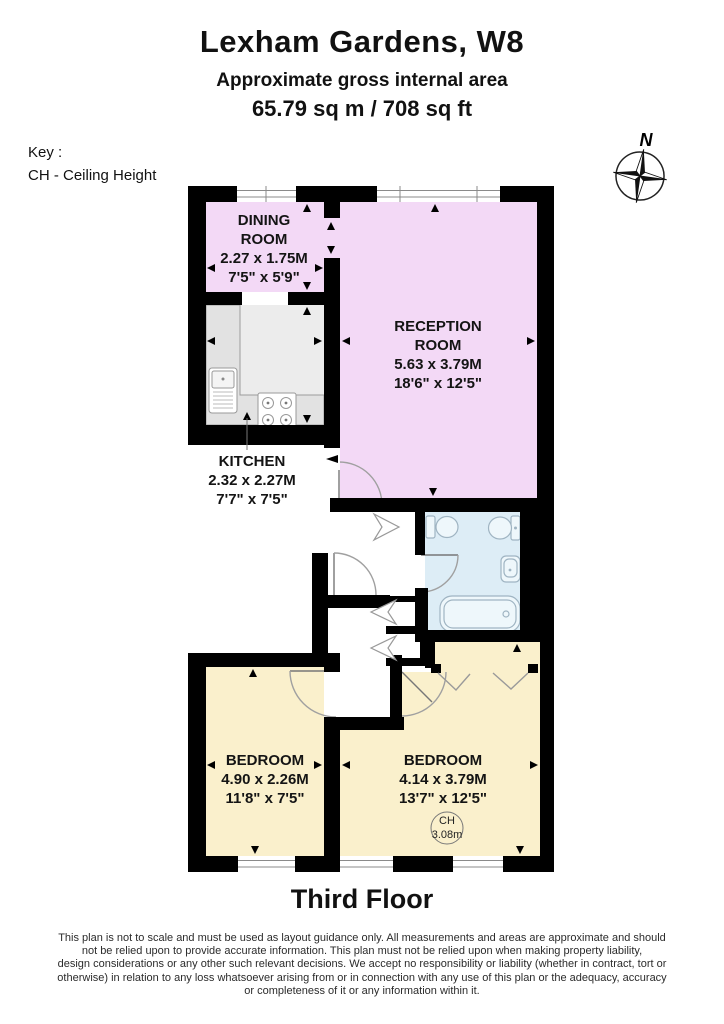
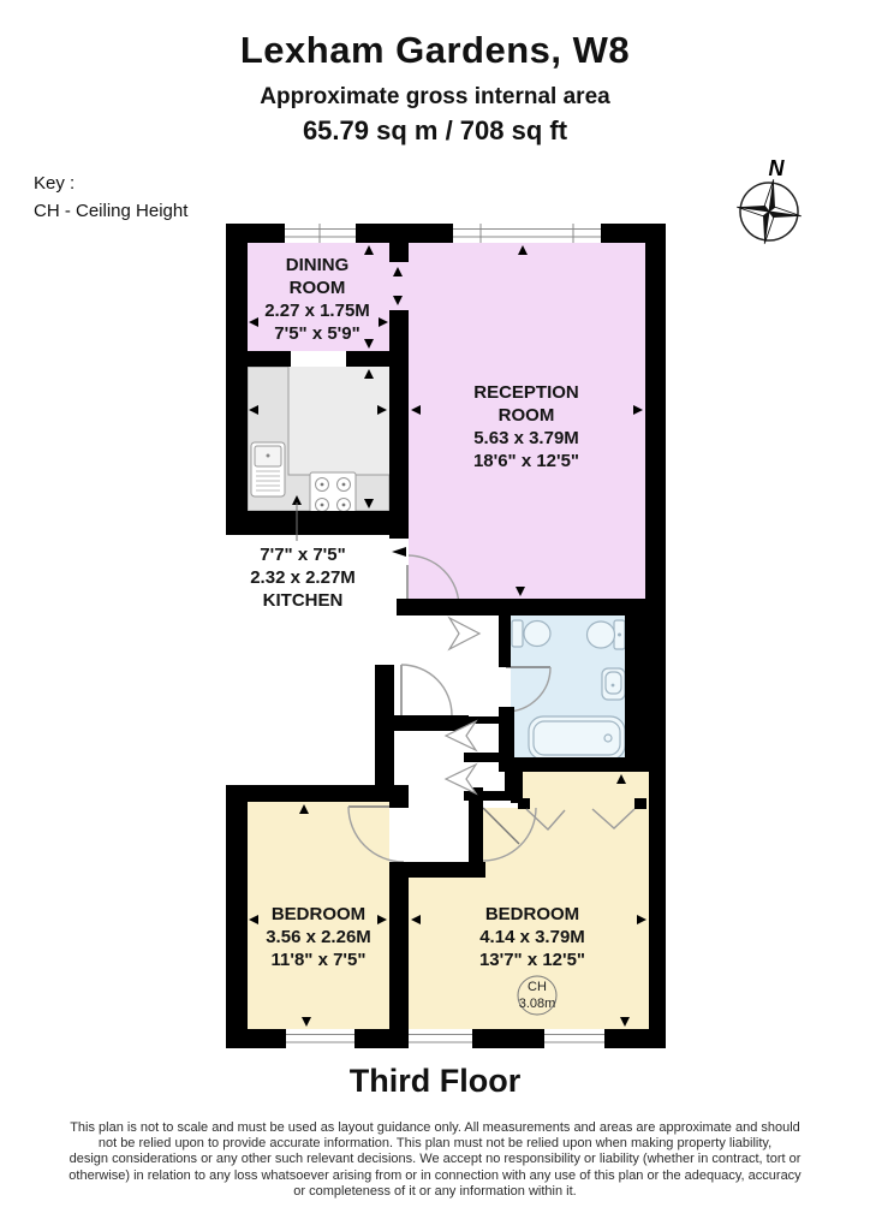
  Lexham Gardens, W8
  Approximate gross internal area
  65.79 sq m / 708 sq ft
  Key :
  CH - Ceiling Height
  DINING
  ROOM
  2.27 x 1.75M
  7'5" x 5'9"
  RECEPTION
  ROOM
  5.63 x 3.79M
  18'6" x 12'5"
- KITCHEN
+ 7'7" x 7'5"
  2.32 x 2.27M
- 7'7" x 7'5"
+ KITCHEN
  BEDROOM
- 4.90 x 2.26M
+ 3.56 x 2.26M
  11'8" x 7'5"
  BEDROOM
  4.14 x 3.79M
  13'7" x 12'5"
  CH
  3.08m
  N
  Third Floor
  This plan is not to scale and must be used as layout guidance only. All measurements and areas are approximate and should
  not be relied upon to provide accurate information. This plan must not be relied upon when making property liability,
  design considerations or any other such relevant decisions. We accept no responsibility or liability (whether in contract, tort or
  otherwise) in relation to any loss whatsoever arising from or in connection with any use of this plan or the adequacy, accuracy
  or completeness of it or any information within it.
